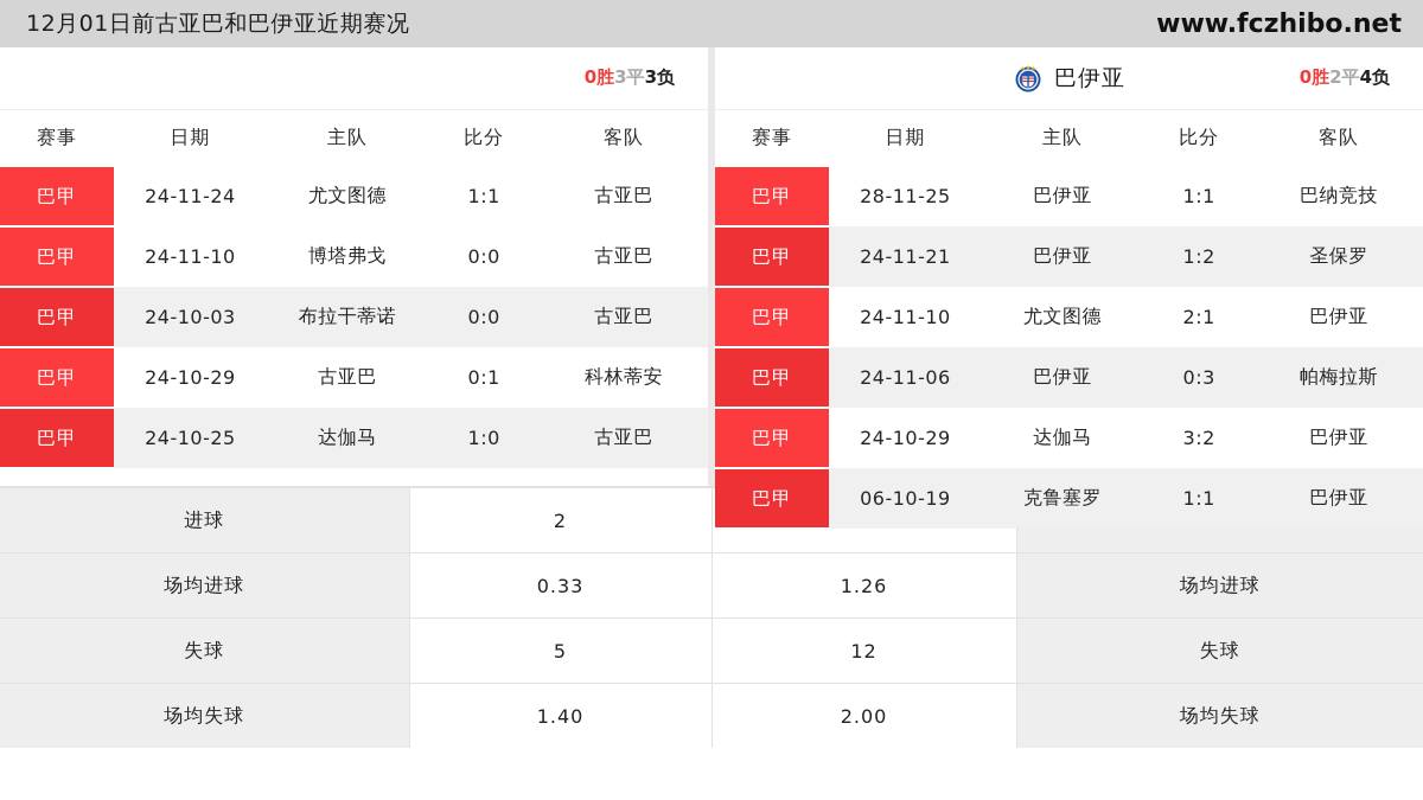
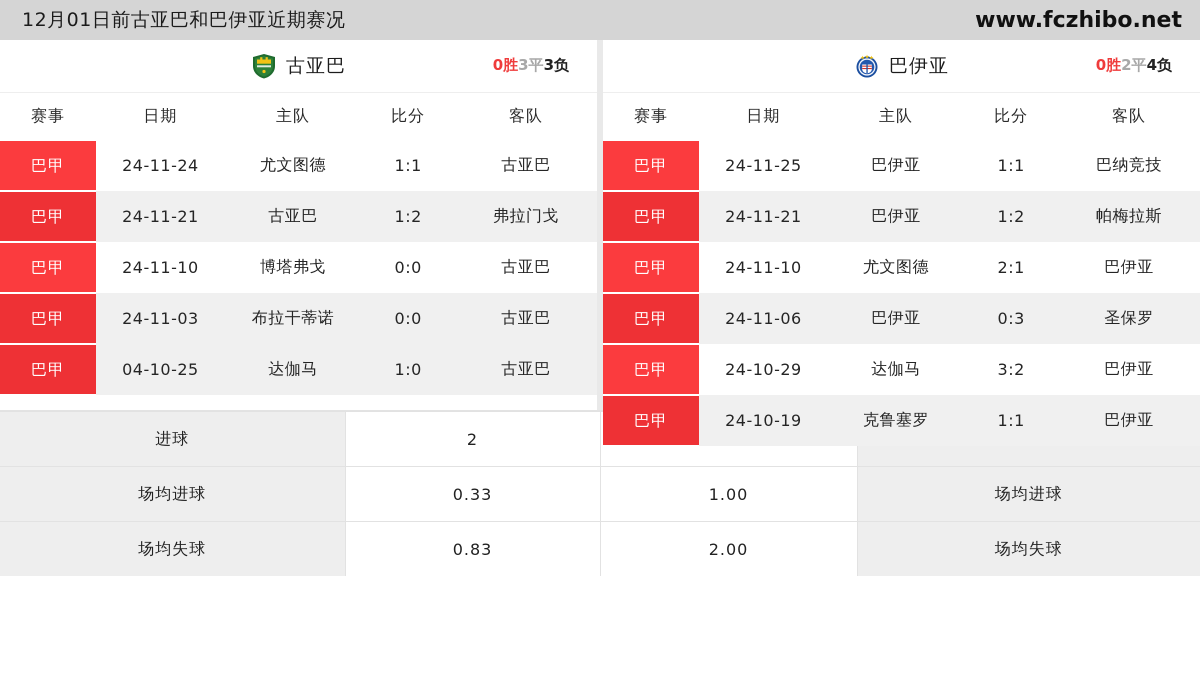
  12月01日前古亚巴和巴伊亚近期赛况
  www.fczhibo.net
+ 古亚巴
  0胜3平3负
  赛事	日期	主队	比分	客队
  巴甲	24-11-24	尤文图德	1:1	古亚巴
+ 巴甲	24-11-21	古亚巴	1:2	弗拉门戈
  巴甲	24-11-10	博塔弗戈	0:0	古亚巴
- 巴甲	24-10-03	布拉干蒂诺	0:0	古亚巴
+ 巴甲	24-11-03	布拉干蒂诺	0:0	古亚巴
- 巴甲	24-10-29	古亚巴	0:1	科林蒂安
- 巴甲	24-10-25	达伽马	1:0	古亚巴
+ 巴甲	04-10-25	达伽马	1:0	古亚巴
  巴伊亚
  0胜2平4负
  赛事	日期	主队	比分	客队
- 巴甲	28-11-25	巴伊亚	1:1	巴纳竞技
+ 巴甲	24-11-25	巴伊亚	1:1	巴纳竞技
- 巴甲	24-11-21	巴伊亚	1:2	圣保罗
+ 巴甲	24-11-21	巴伊亚	1:2	帕梅拉斯
  巴甲	24-11-10	尤文图德	2:1	巴伊亚
- 巴甲	24-11-06	巴伊亚	0:3	帕梅拉斯
+ 巴甲	24-11-06	巴伊亚	0:3	圣保罗
  巴甲	24-10-29	达伽马	3:2	巴伊亚
- 巴甲	06-10-19	克鲁塞罗	1:1	巴伊亚
+ 巴甲	24-10-19	克鲁塞罗	1:1	巴伊亚
- 场均进球	0.33	1.26	场均进球
+ 场均进球	0.33	1.00	场均进球
- 失球	5	12	失球
- 场均失球	1.40	2.00	场均失球
+ 场均失球	0.83	2.00	场均失球
